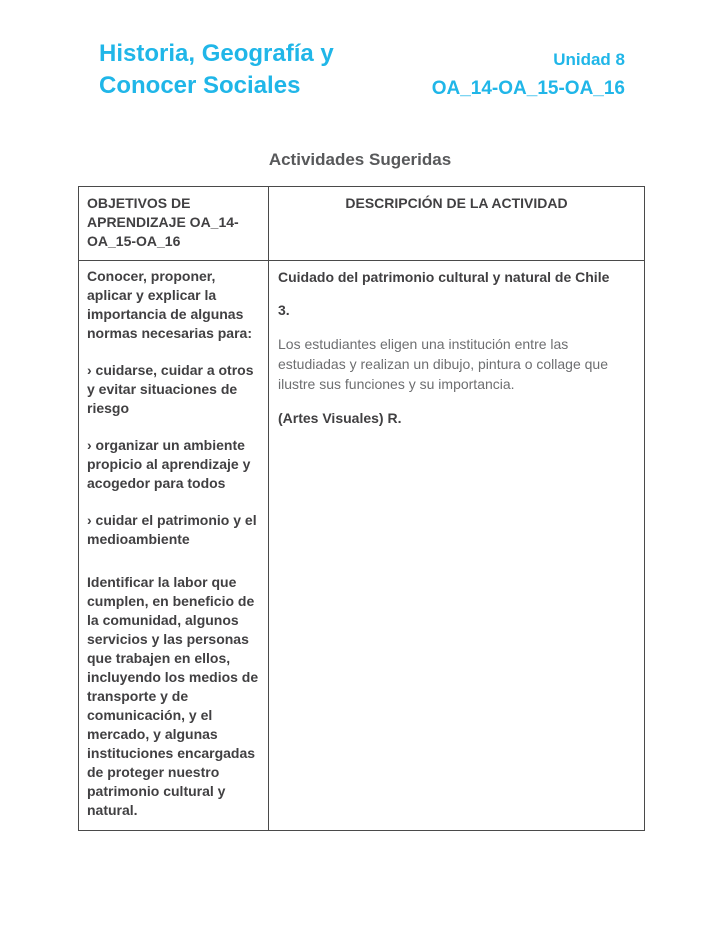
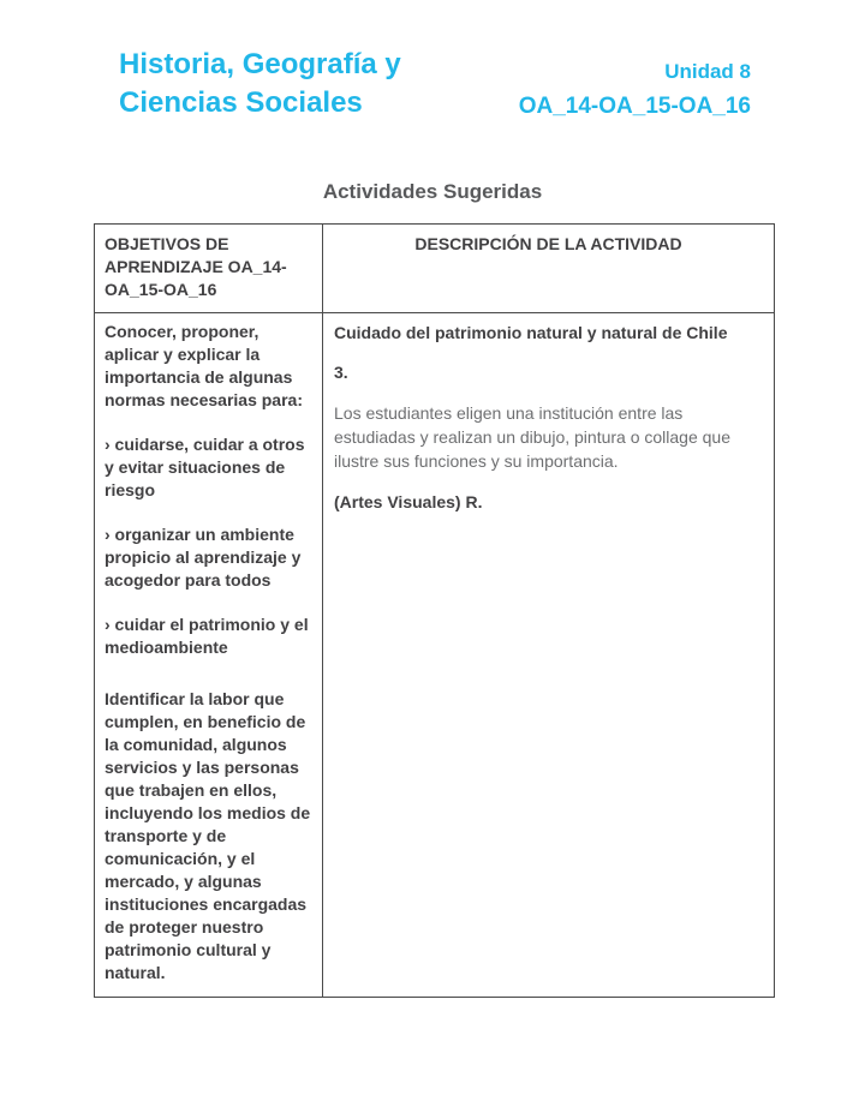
- Historia, Geografía y Conocer Sociales
+ Historia, Geografía y Ciencias Sociales
  Unidad 8
  OA_14-OA_15-OA_16
  Actividades Sugeridas
  OBJETIVOS DE APRENDIZAJE OA_14-OA_15-OA_16	DESCRIPCIÓN DE LA ACTIVIDAD
- Conocer, proponer, aplicar y explicar la importancia de algunas normas necesarias para: › cuidarse, cuidar a otros y evitar situaciones de riesgo › organizar un ambiente propicio al aprendizaje y acogedor para todos › cuidar el patrimonio y el medioambiente Identificar la labor que cumplen, en beneficio de la comunidad, algunos servicios y las personas que trabajen en ellos, incluyendo los medios de transporte y de comunicación, y el mercado, y algunas instituciones encargadas de proteger nuestro patrimonio cultural y natural.	Cuidado del patrimonio cultural y natural de Chile 3. Los estudiantes eligen una institución entre las estudiadas y realizan un dibujo, pintura o collage que ilustre sus funciones y su importancia. (Artes Visuales) R.
+ Conocer, proponer, aplicar y explicar la importancia de algunas normas necesarias para: › cuidarse, cuidar a otros y evitar situaciones de riesgo › organizar un ambiente propicio al aprendizaje y acogedor para todos › cuidar el patrimonio y el medioambiente Identificar la labor que cumplen, en beneficio de la comunidad, algunos servicios y las personas que trabajen en ellos, incluyendo los medios de transporte y de comunicación, y el mercado, y algunas instituciones encargadas de proteger nuestro patrimonio cultural y natural.	Cuidado del patrimonio natural y natural de Chile 3. Los estudiantes eligen una institución entre las estudiadas y realizan un dibujo, pintura o collage que ilustre sus funciones y su importancia. (Artes Visuales) R.
